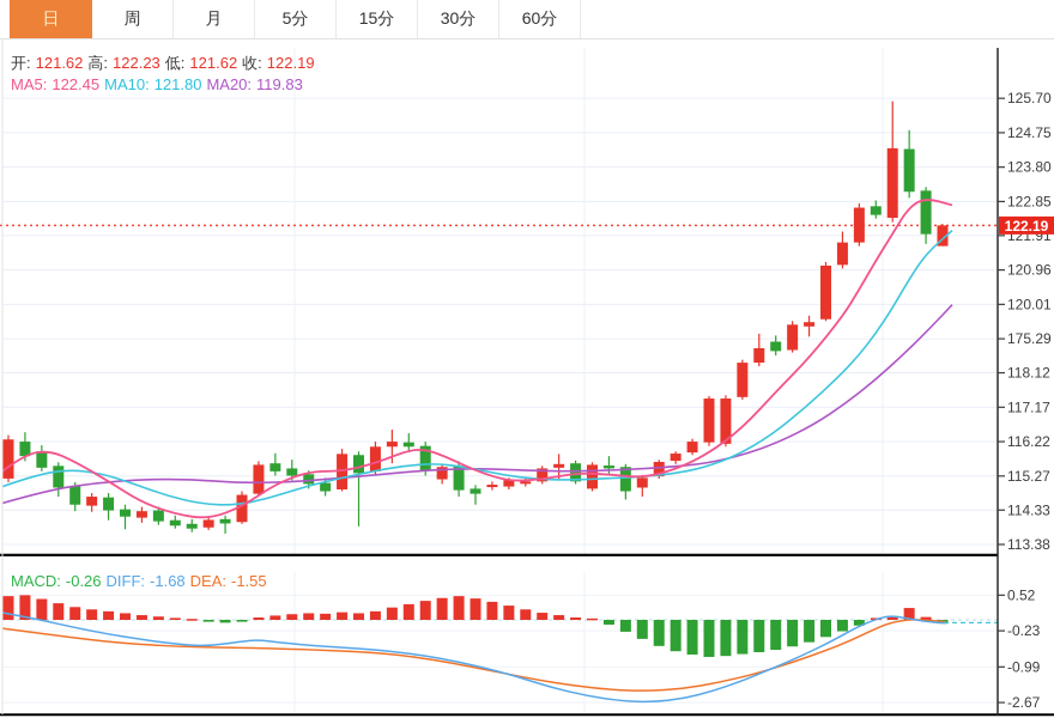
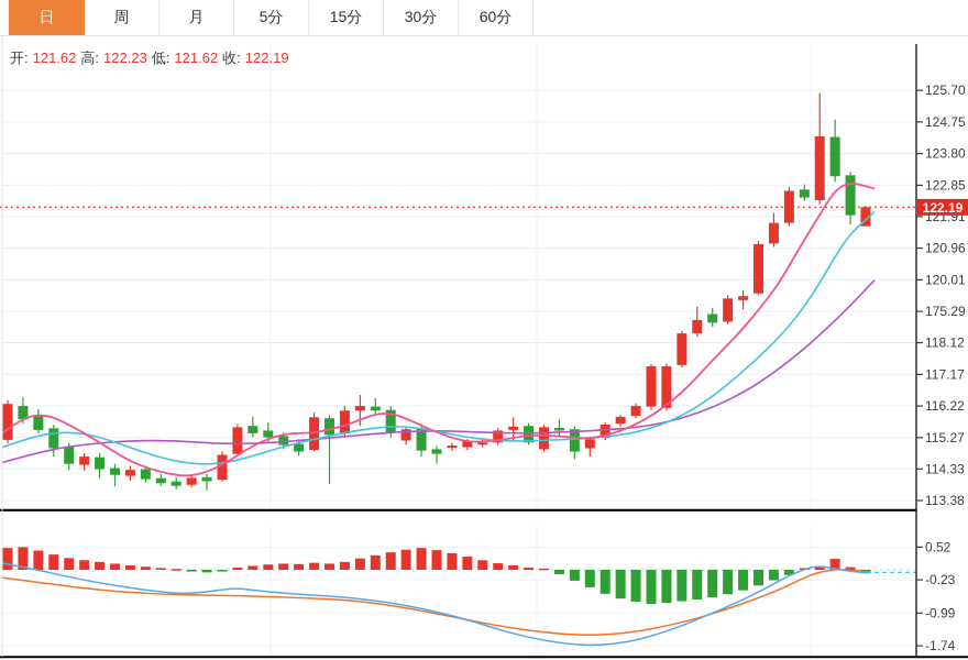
  125.70
  124.75
  123.80
  122.85
  121.91
  120.96
  120.01
  175.29
  118.12
  117.17
  116.22
  115.27
  114.33
  113.38
  0.52
  -0.23
  -0.99
- -2.67
+ -1.74
  122.19
  日
  周
  月
  5分
  15分
  30分
  60分
  开: 121.62 高: 122.23 低: 121.62 收: 122.19
- MA5: 122.45 MA10: 121.80 MA20: 119.83
- MACD: -0.26 DIFF: -1.68 DEA: -1.55
